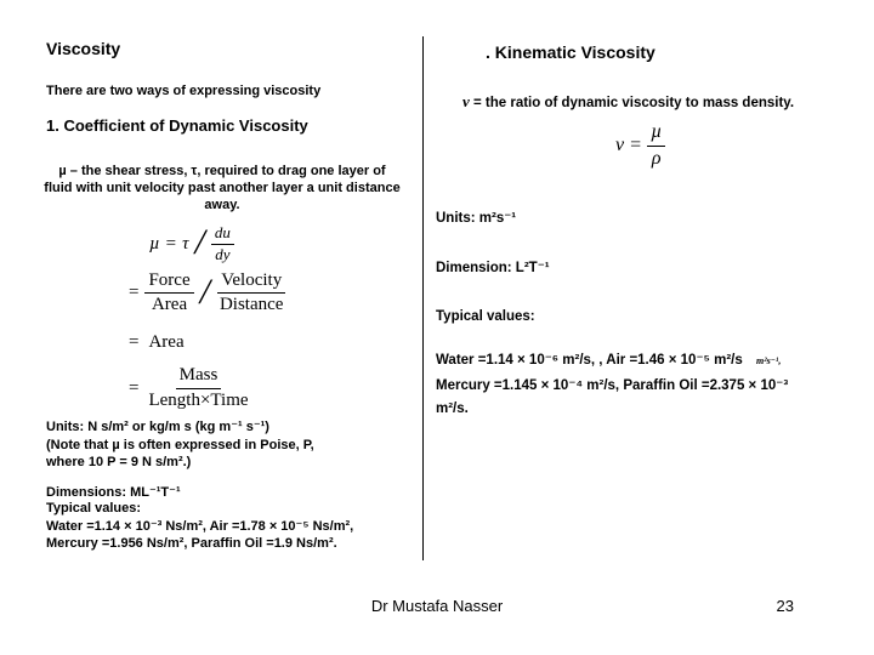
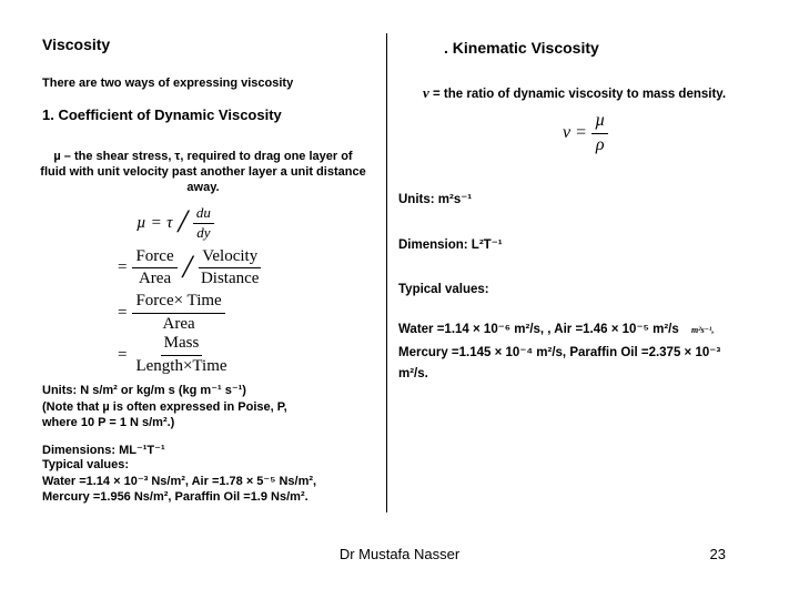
  Viscosity
  There are two ways of expressing viscosity
  1. Coefficient of Dynamic Viscosity
  µ – the shear stress, τ, required to drag one layer of
  fluid with unit velocity past another layer a unit distance
  away.
  µ
  =
  τ
  /
  du
  dy
  =
  Force
  Area
  /
  Velocity
  Distance
  =
+ Force× Time
  Area
  =
  Mass
  Length×Time
  Units: N s/m² or kg/m s (kg m⁻¹ s⁻¹)
  (Note that µ is often expressed in Poise, P,
- where 10 P = 9 N s/m².)
+ where 10 P = 1 N s/m².)
  Dimensions: ML⁻¹T⁻¹
  Typical values:
- Water =1.14 × 10⁻³ Ns/m², Air =1.78 × 10⁻⁵ Ns/m²,
+ Water =1.14 × 10⁻³ Ns/m², Air =1.78 × 5⁻⁵ Ns/m²,
  Mercury =1.956 Ns/m², Paraffin Oil =1.9 Ns/m².
  . Kinematic Viscosity
  ν = the ratio of dynamic viscosity to mass density.
  ν
  =
  µ
  ρ
  Units: m²s⁻¹
  Dimension: L²T⁻¹
  Typical values:
  Water =1.14 × 10⁻⁶ m²/s, , Air =1.46 × 10⁻⁵ m²/s m²s⁻¹,
  Mercury =1.145 × 10⁻⁴ m²/s, Paraffin Oil =2.375 × 10⁻³
  m²/s.
  Dr Mustafa Nasser
  23
